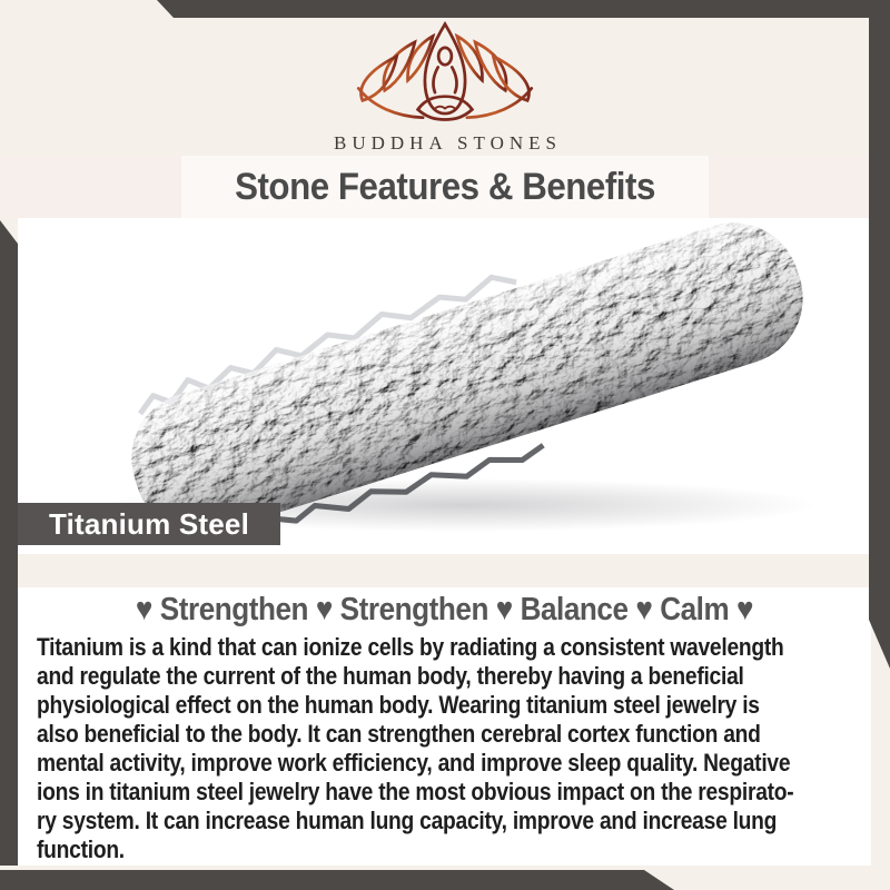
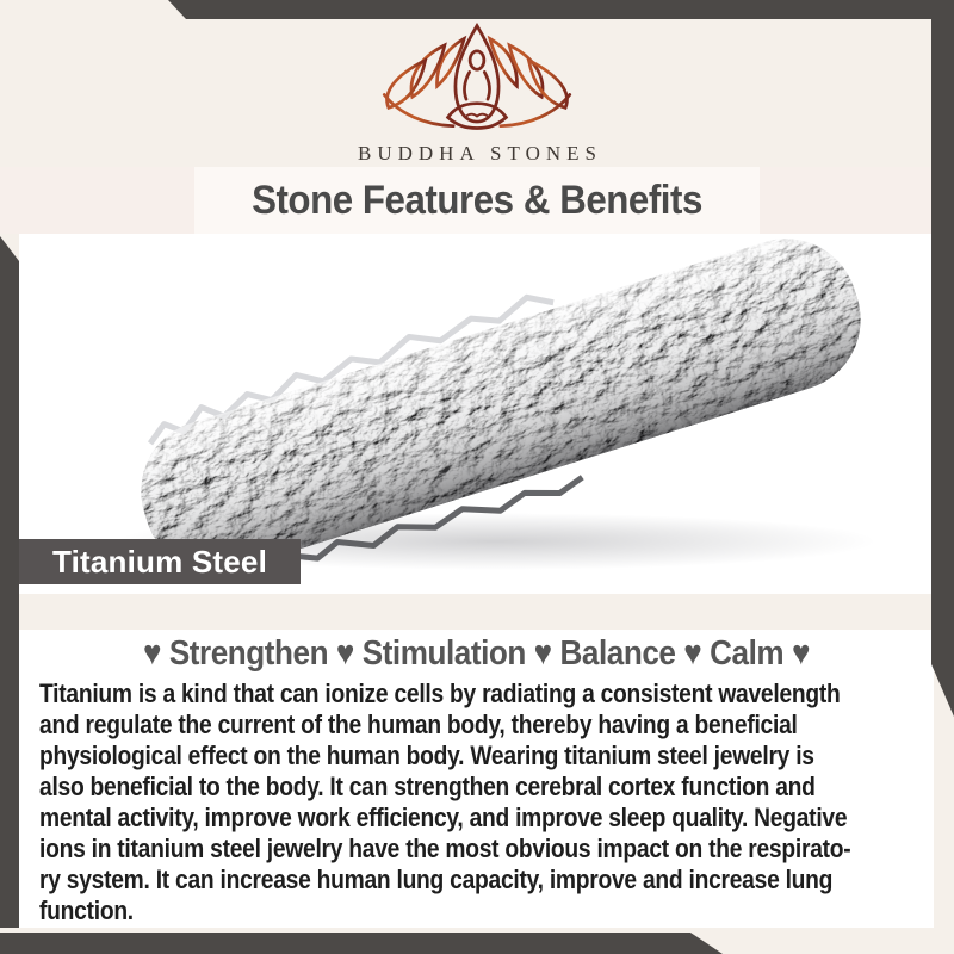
  BUDDHA STONES
  Stone Features & Benefits
  Titanium Steel
- ♥ Strengthen ♥ Strengthen ♥ Balance ♥ Calm ♥
+ ♥ Strengthen ♥ Stimulation ♥ Balance ♥ Calm ♥
  Titanium is a kind that can ionize cells by radiating a consistent wavelength
  and regulate the current of the human body, thereby having a beneficial
  physiological effect on the human body. Wearing titanium steel jewelry is
  also beneficial to the body. It can strengthen cerebral cortex function and
  mental activity, improve work efficiency, and improve sleep quality. Negative
  ions in titanium steel jewelry have the most obvious impact on the respirato-
  ry system. It can increase human lung capacity, improve and increase lung
  function.
